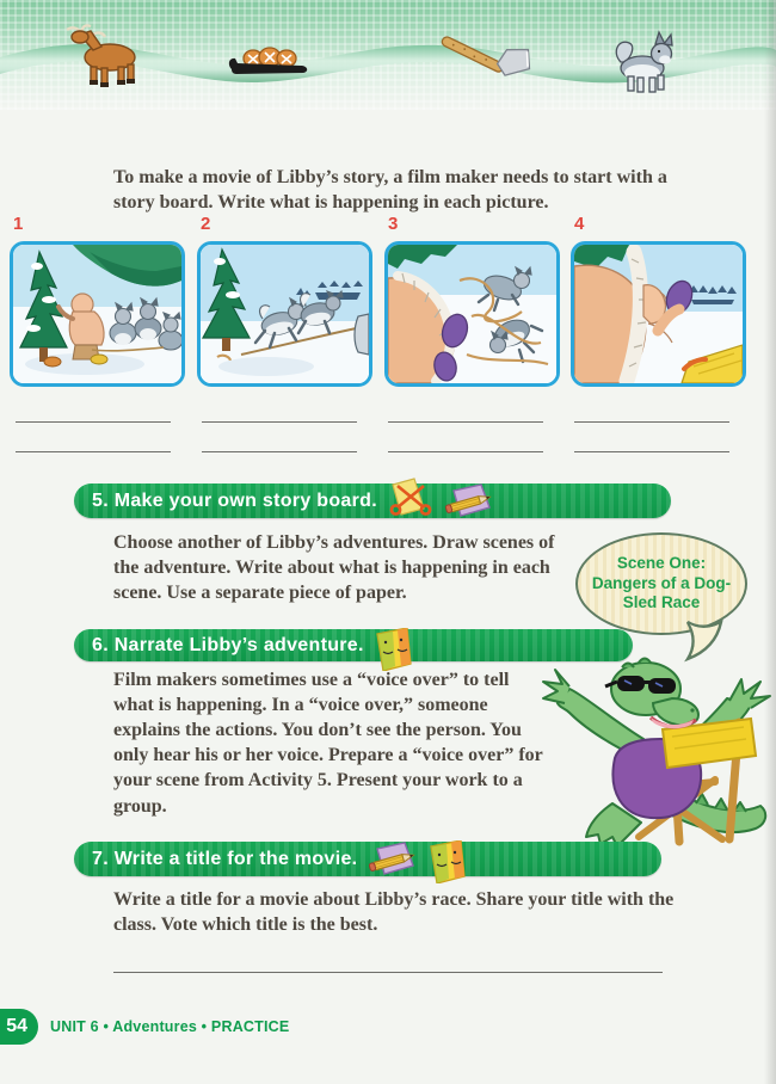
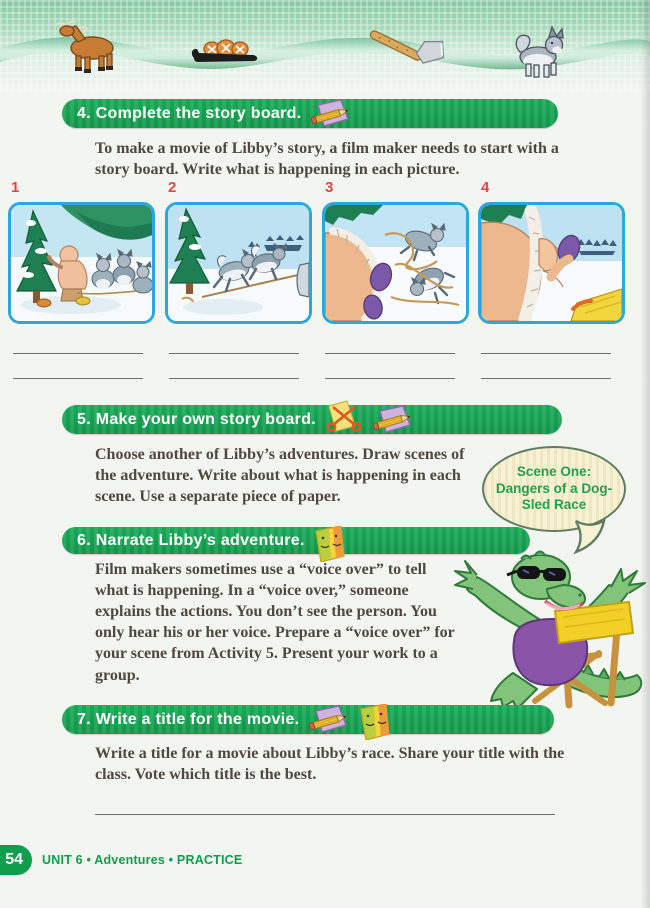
+ 4. Complete the story board.
  To make a movie of Libby’s story, a film maker needs to start with a story board. Write what is happening in each picture.
  1
  2
  3
  4
  5. Make your own story board.
  Choose another of Libby’s adventures. Draw scenes of the adventure. Write about what is happening in each scene. Use a separate piece of paper.
  Scene One:
  Dangers of a Dog-
  Sled Race
  6. Narrate Libby’s adventure.
  Film makers sometimes use a “voice over” to tell what is happening. In a “voice over,” someone explains the actions. You don’t see the person. You only hear his or her voice. Prepare a “voice over” for your scene from Activity 5. Present your work to a group.
  7. Write a title for the movie.
  Write a title for a movie about Libby’s race. Share your title with the class. Vote which title is the best.
  54
  UNIT 6 • Adventures • PRACTICE
